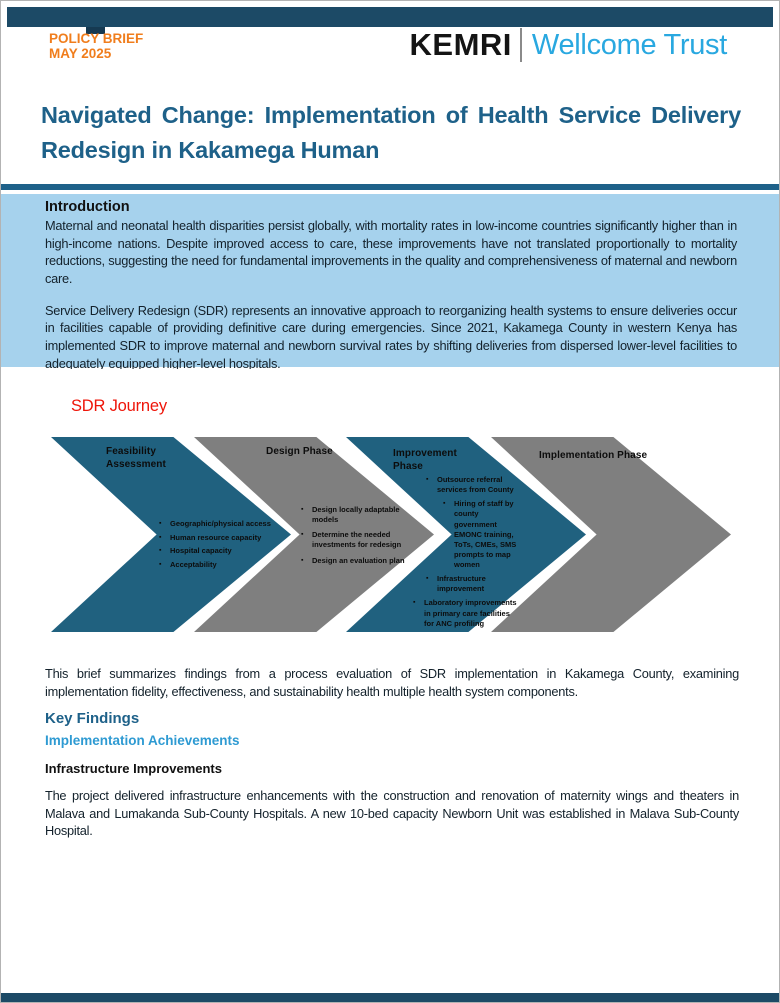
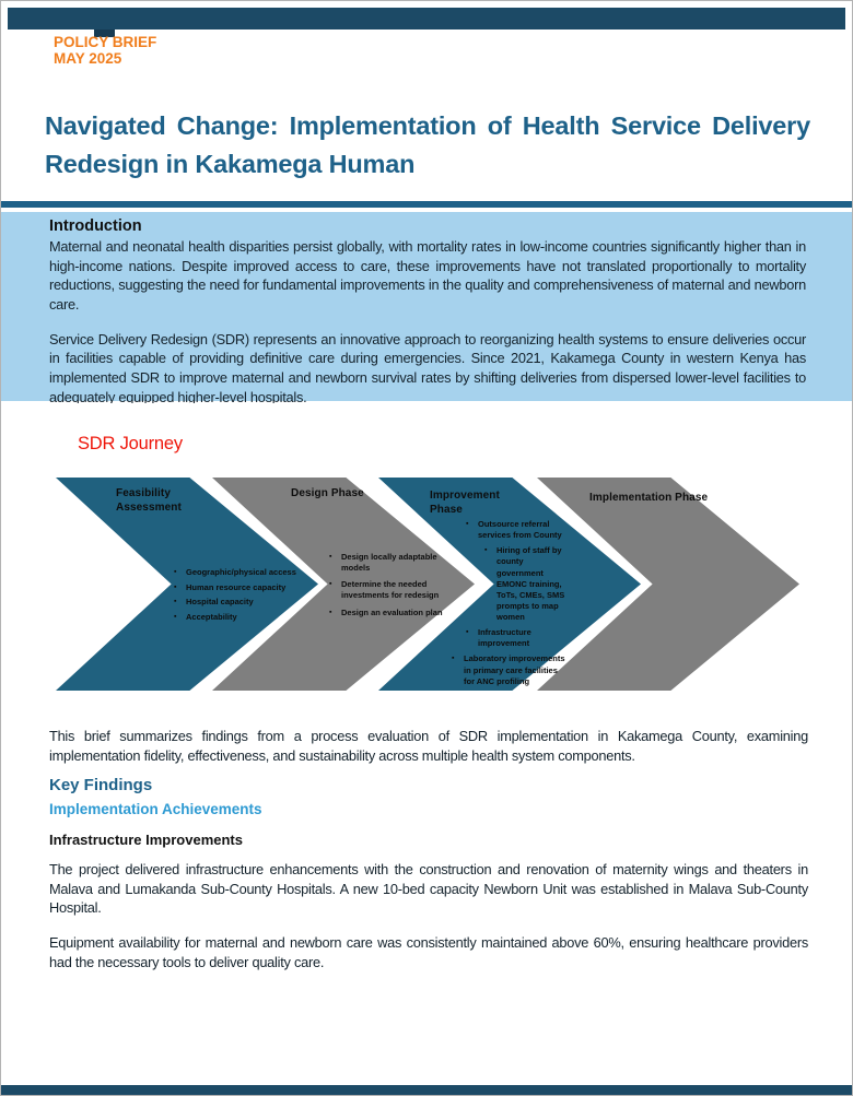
  POLICY BRIEF
  MAY 2025
- KEMRI
- Wellcome Trust
  Navigated Change: Implementation of Health Service Delivery Redesign in Kakamega Human
  Introduction
  Maternal and neonatal health disparities persist globally, with mortality rates in low-income countries significantly higher than in high-income nations. Despite improved access to care, these improvements have not translated proportionally to mortality reductions, suggesting the need for fundamental improvements in the quality and comprehensiveness of maternal and newborn care.
  Service Delivery Redesign (SDR) represents an innovative approach to reorganizing health systems to ensure deliveries occur in facilities capable of providing definitive care during emergencies. Since 2021, Kakamega County in western Kenya has implemented SDR to improve maternal and newborn survival rates by shifting deliveries from dispersed lower-level facilities to adequately equipped higher-level hospitals.
  SDR Journey
  Feasibility Assessment
  Design Phase
  Improvement Phase
  Implementation Phase
  Geographic/physical access
  Human resource capacity
  Hospital capacity
  Acceptability
  Design locally adaptable models
  Determine the needed investments for redesign
  Design an evaluation plan
  Outsource referral services from County
  Hiring of staff by county government EMONC training, ToTs, CMEs, SMS prompts to map women
  Infrastructure improvement
  Laboratory improvements in primary care facilities for ANC profiling
- This brief summarizes findings from a process evaluation of SDR implementation in Kakamega County, examining implementation fidelity, effectiveness, and sustainability health multiple health system components.
+ This brief summarizes findings from a process evaluation of SDR implementation in Kakamega County, examining implementation fidelity, effectiveness, and sustainability across multiple health system components.
  Key Findings
  Implementation Achievements
  Infrastructure Improvements
  The project delivered infrastructure enhancements with the construction and renovation of maternity wings and theaters in Malava and Lumakanda Sub-County Hospitals. A new 10-bed capacity Newborn Unit was established in Malava Sub-County Hospital.
+ Equipment availability for maternal and newborn care was consistently maintained above 60%, ensuring healthcare providers had the necessary tools to deliver quality care.
